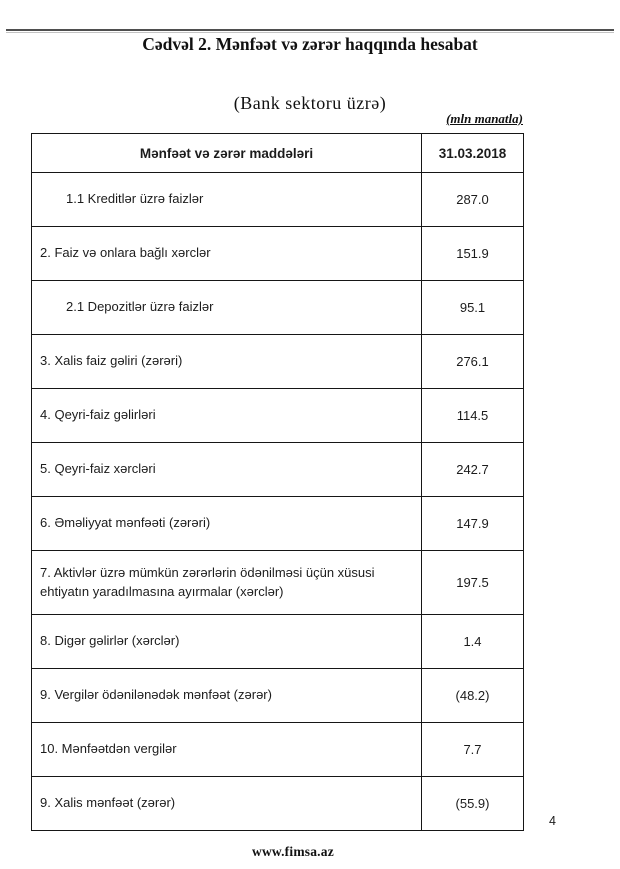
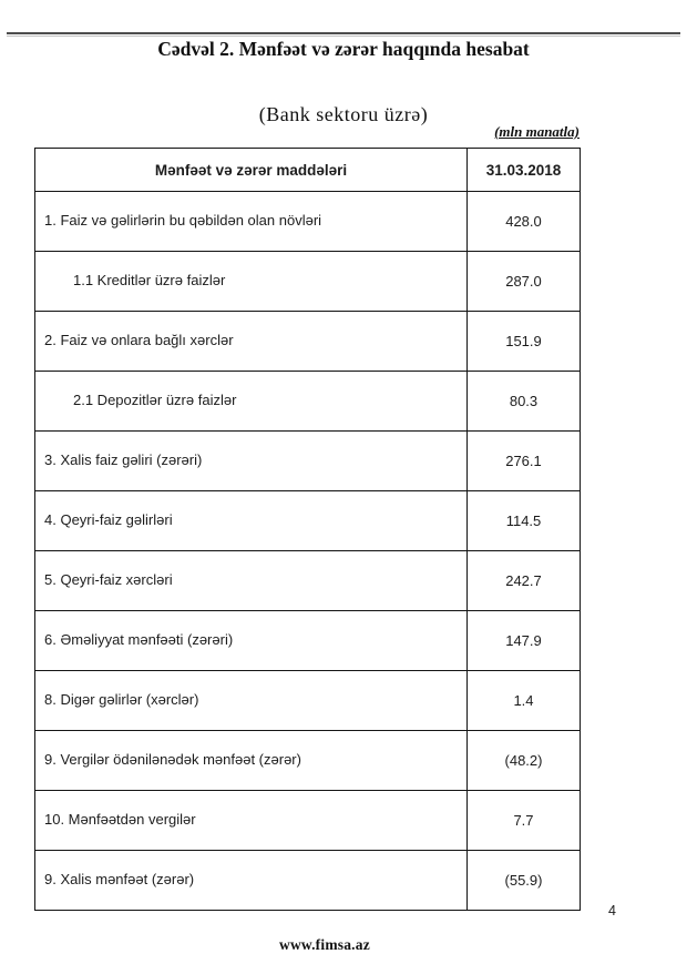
  Cədvəl 2. Mənfəət və zərər haqqında hesabat
  (Bank sektoru üzrə)
  (mln manatla)
  Mənfəət və zərər maddələri	31.03.2018
+ 1. Faiz və gəlirlərin bu qəbildən olan növləri	428.0
  1.1 Kreditlər üzrə faizlər	287.0
  2. Faiz və onlara bağlı xərclər	151.9
- 2.1 Depozitlər üzrə faizlər	95.1
+ 2.1 Depozitlər üzrə faizlər	80.3
  3. Xalis faiz gəliri (zərəri)	276.1
  4. Qeyri-faiz gəlirləri	114.5
  5. Qeyri-faiz xərcləri	242.7
  6. Əməliyyat mənfəəti (zərəri)	147.9
- 7. Aktivlər üzrə mümkün zərərlərin ödənilməsi üçün xüsusi ehtiyatın yaradılmasına ayırmalar (xərclər)	197.5
  8. Digər gəlirlər (xərclər)	1.4
  9. Vergilər ödənilənədək mənfəət (zərər)	(48.2)
  10. Mənfəətdən vergilər	7.7
  9. Xalis mənfəət (zərər)	(55.9)
  4
  www.fimsa.az
